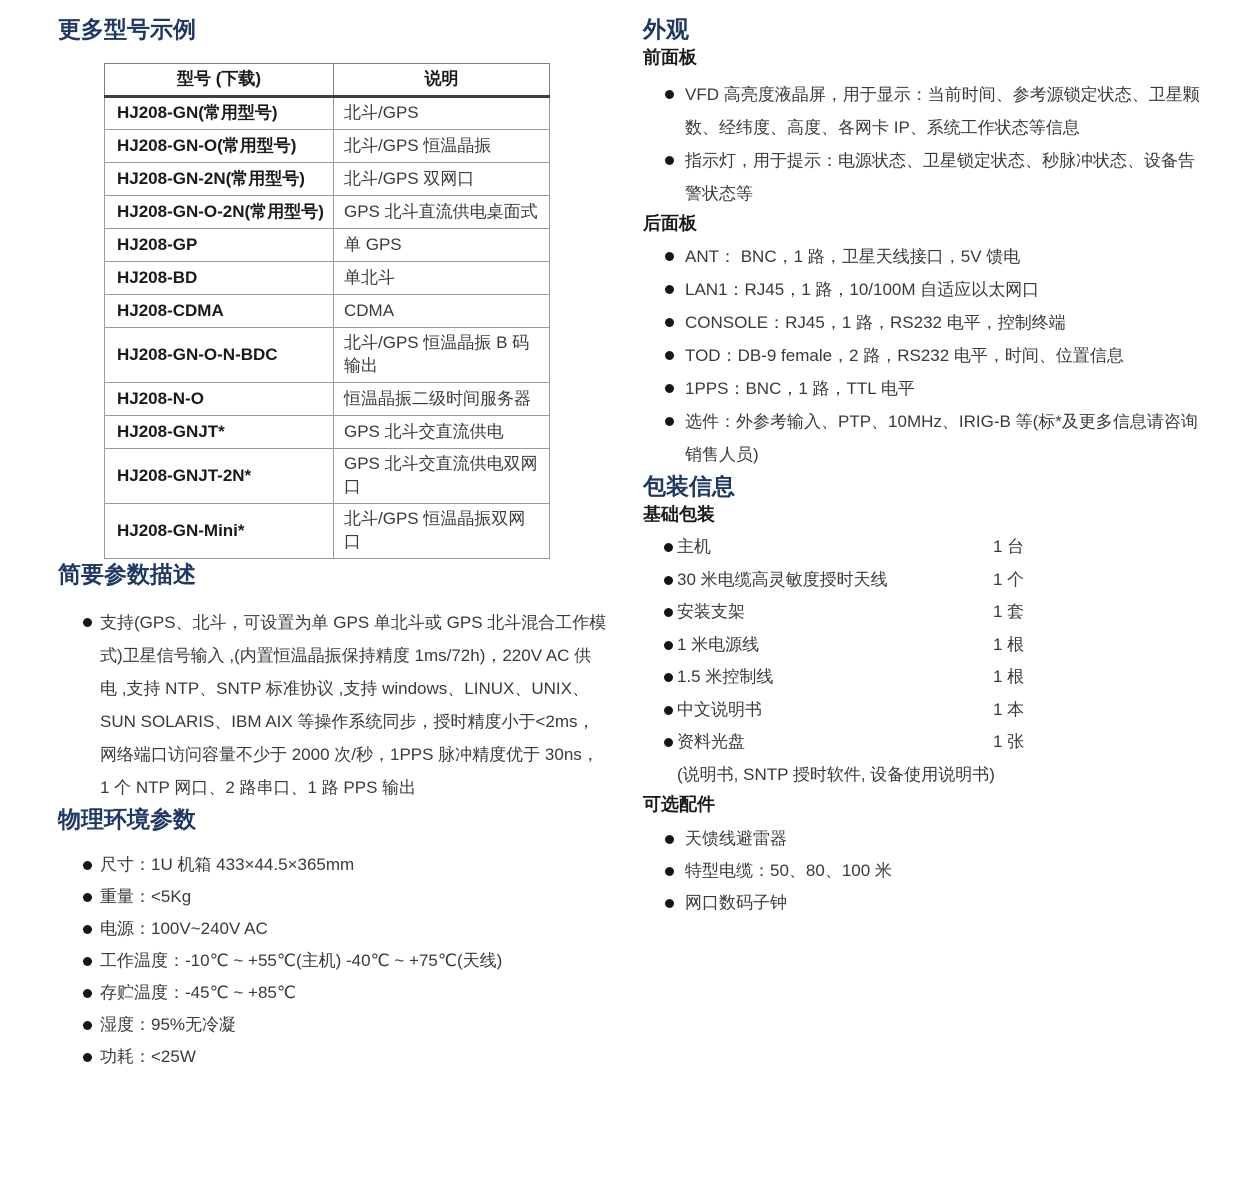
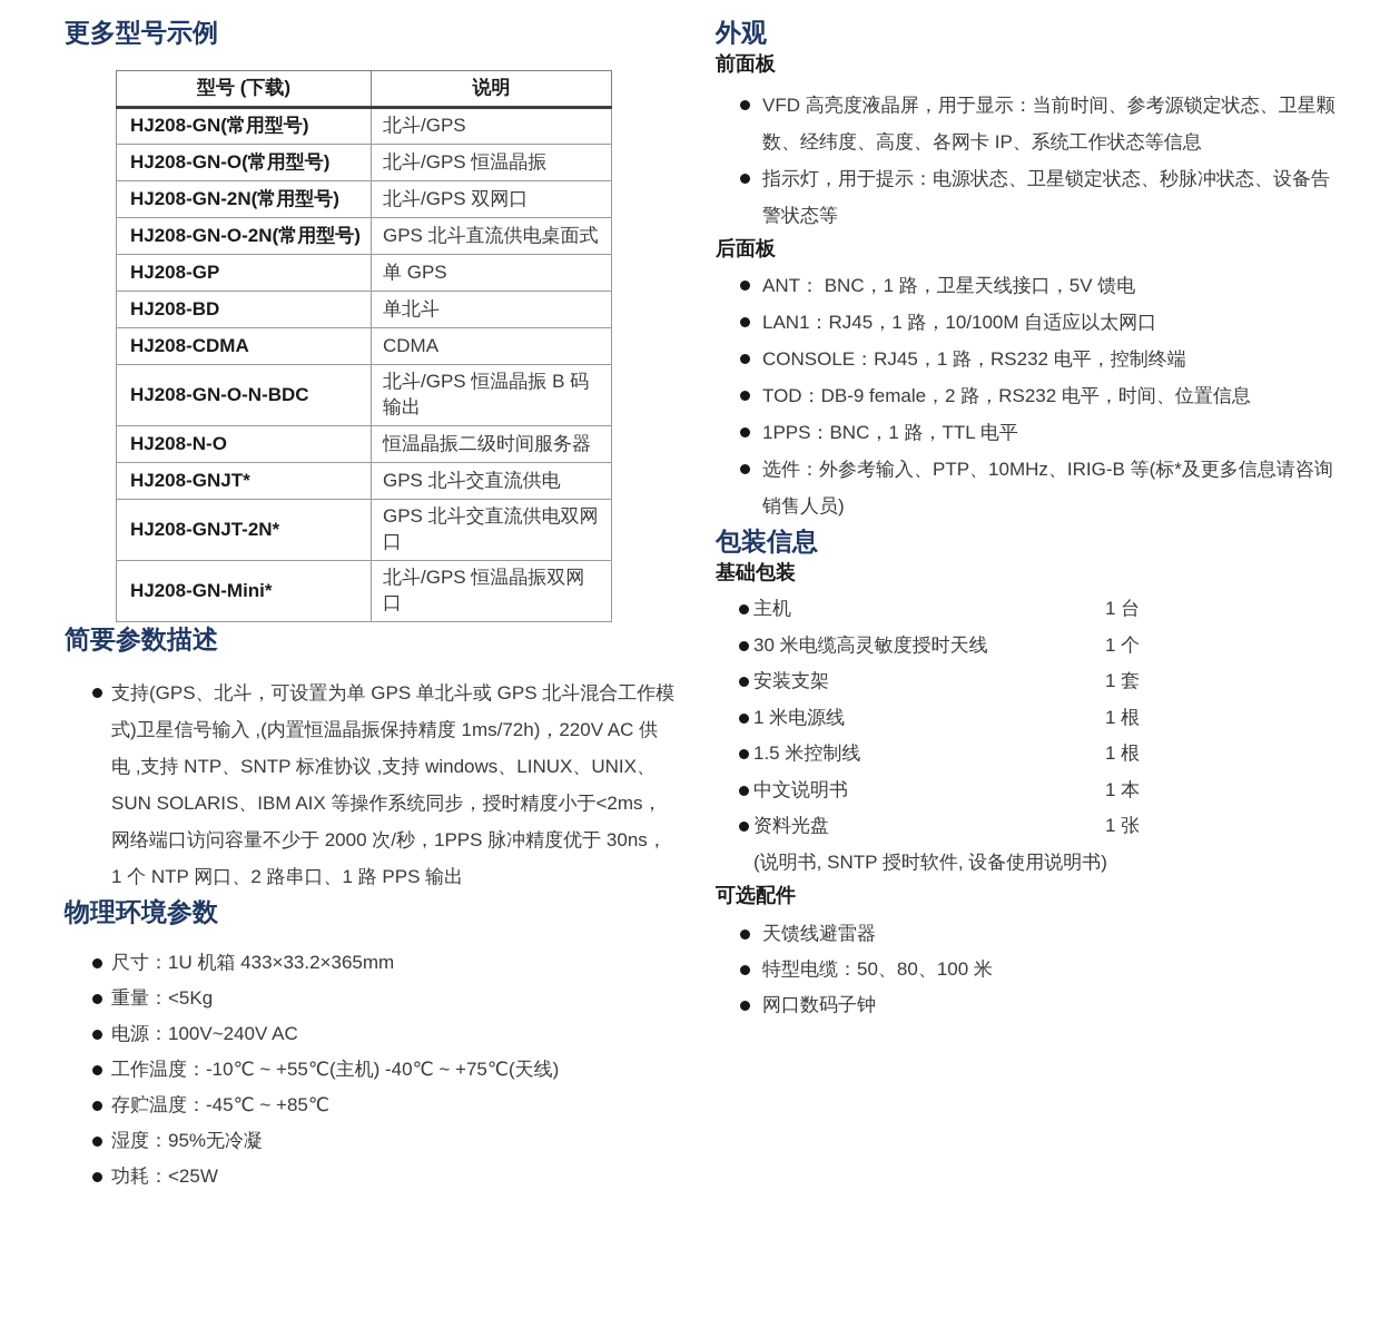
  更多型号示例
  型号 (下载)	说明
  HJ208-GN(常用型号)	北斗/GPS
  HJ208-GN-O(常用型号)	北斗/GPS 恒温晶振
  HJ208-GN-2N(常用型号)	北斗/GPS 双网口
  HJ208-GN-O-2N(常用型号)	GPS 北斗直流供电桌面式
  HJ208-GP	单 GPS
  HJ208-BD	单北斗
  HJ208-CDMA	CDMA
  HJ208-GN-O-N-BDC	北斗/GPS 恒温晶振 B 码输出
  HJ208-N-O	恒温晶振二级时间服务器
  HJ208-GNJT*	GPS 北斗交直流供电
  HJ208-GNJT-2N*	GPS 北斗交直流供电双网口
  HJ208-GN-Mini*	北斗/GPS 恒温晶振双网口
  简要参数描述
  支持(GPS、北斗，可设置为单 GPS 单北斗或 GPS 北斗混合工作模式)卫星信号输入 ,(内置恒温晶振保持精度 1ms/72h)，220V AC 供电 ,支持 NTP、SNTP 标准协议 ,支持 windows、LINUX、UNIX、SUN SOLARIS、IBM AIX 等操作系统同步，授时精度小于<2ms，网络端口访问容量不少于 2000 次/秒，1PPS 脉冲精度优于 30ns，1 个 NTP 网口、2 路串口、1 路 PPS 输出
  物理环境参数
- 尺寸：1U 机箱 433×44.5×365mm
+ 尺寸：1U 机箱 433×33.2×365mm
  重量：<5Kg
  电源：100V~240V AC
  工作温度：-10℃ ~ +55℃(主机) -40℃ ~ +75℃(天线)
  存贮温度：-45℃ ~ +85℃
  湿度：95%无冷凝
  功耗：<25W
  外观
  前面板
  VFD 高亮度液晶屏，用于显示：当前时间、参考源锁定状态、卫星颗数、经纬度、高度、各网卡 IP、系统工作状态等信息
  指示灯，用于提示：电源状态、卫星锁定状态、秒脉冲状态、设备告警状态等
  后面板
  ANT： BNC，1 路，卫星天线接口，5V 馈电
  LAN1：RJ45，1 路，10/100M 自适应以太网口
  CONSOLE：RJ45，1 路，RS232 电平，控制终端
  TOD：DB-9 female，2 路，RS232 电平，时间、位置信息
  1PPS：BNC，1 路，TTL 电平
  选件：外参考输入、PTP、10MHz、IRIG-B 等(标*及更多信息请咨询销售人员)
  包装信息
  基础包装
  主机
  1 台
  30 米电缆高灵敏度授时天线
  1 个
  安装支架
  1 套
  1 米电源线
  1 根
  1.5 米控制线
  1 根
  中文说明书
  1 本
  资料光盘
  1 张
  (说明书, SNTP 授时软件, 设备使用说明书)
  可选配件
  天馈线避雷器
  特型电缆：50、80、100 米
  网口数码子钟
